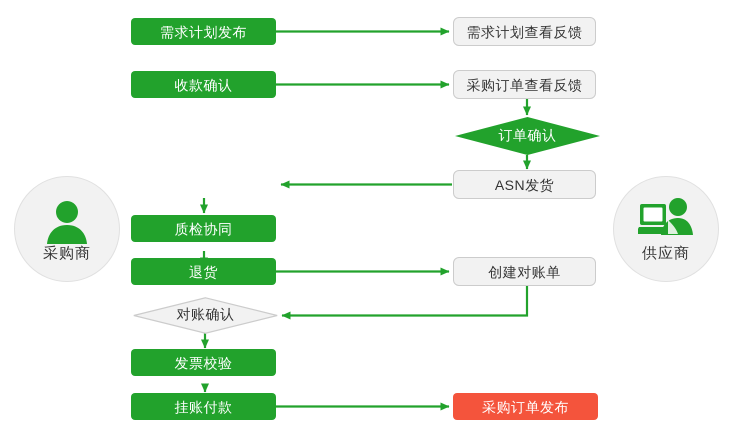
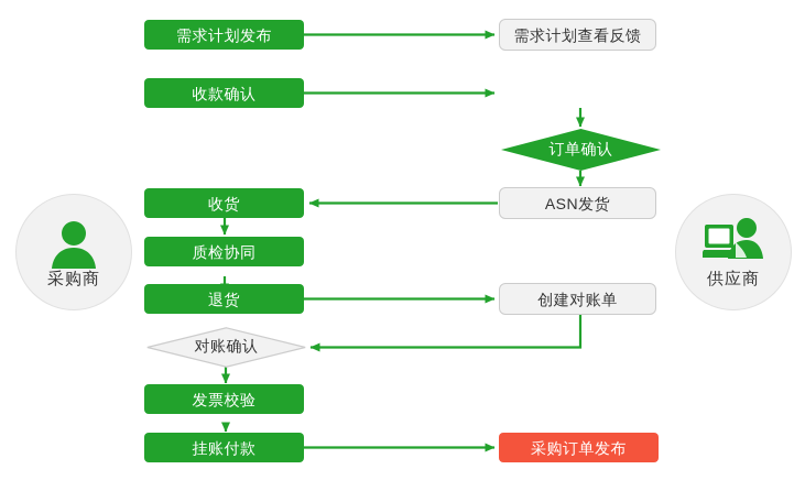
  采购商
  供应商
  需求计划发布
  需求计划查看反馈
  收款确认
- 采购订单查看反馈
  订单确认
  ASN发货
+ 收货
  质检协同
  退货
  创建对账单
  对账确认
  发票校验
  挂账付款
  采购订单发布
